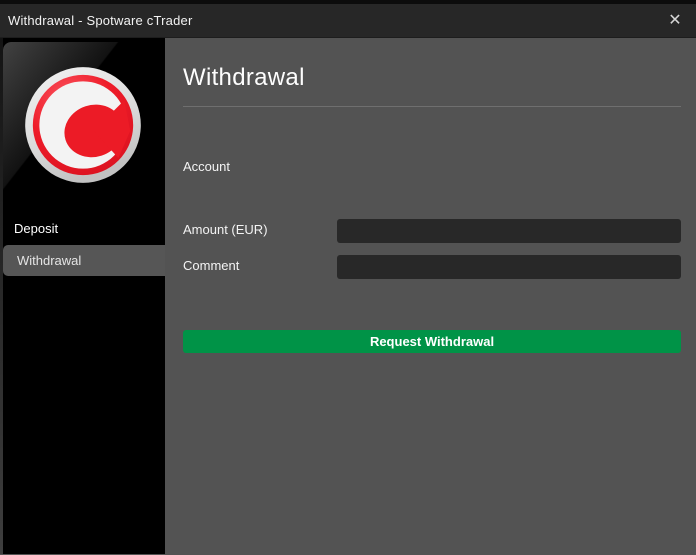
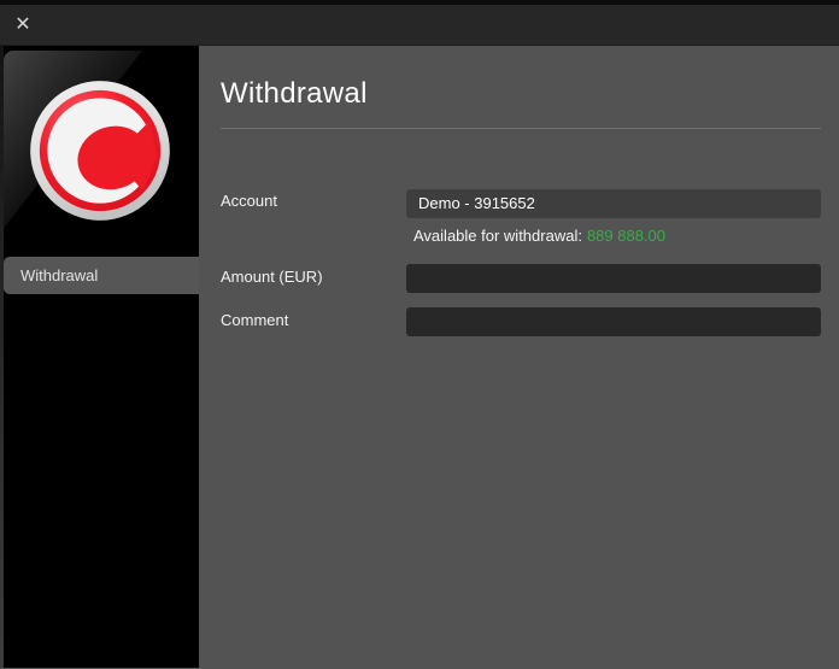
- Withdrawal - Spotware cTrader
  ✕
- Deposit
  Withdrawal
  Withdrawal
  Account
+ Demo - 3915652
+ Available for withdrawal: 889 888.00
  Amount (EUR)
  Comment
- Request Withdrawal
